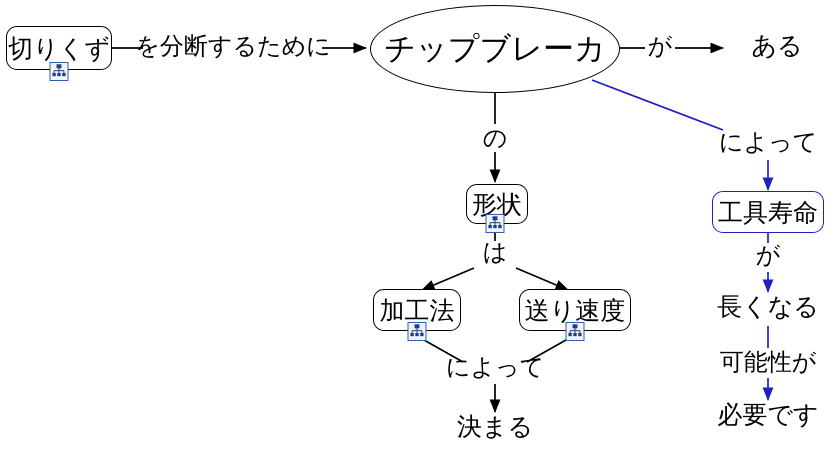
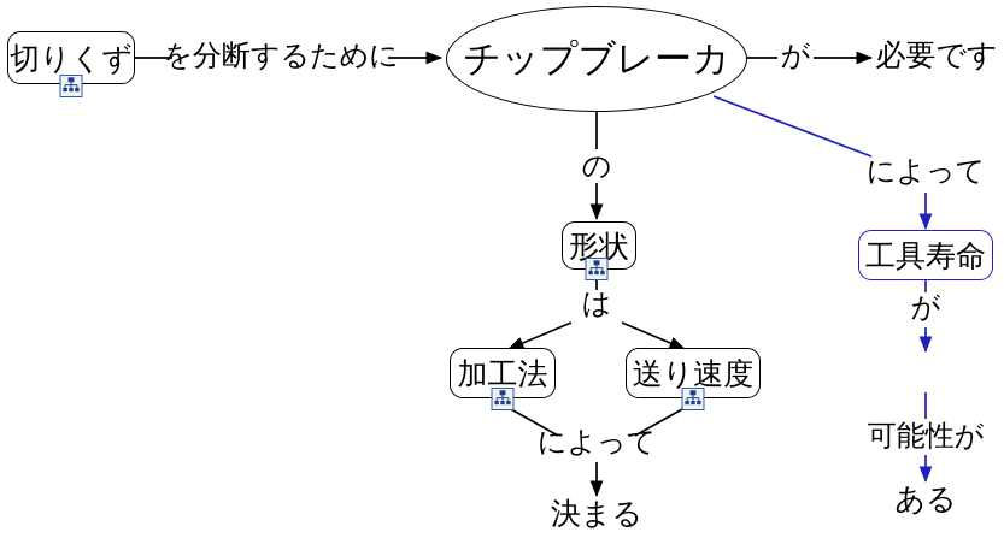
  切りくず
  チップブレーカ
  形状
  加工法
  送り速度
  工具寿命
  を分断するために
  が
  の
  は
  によって
  によって
  が
  可能性が
- ある
+ 必要です
  決まる
- 長くなる
- 必要です
+ ある
